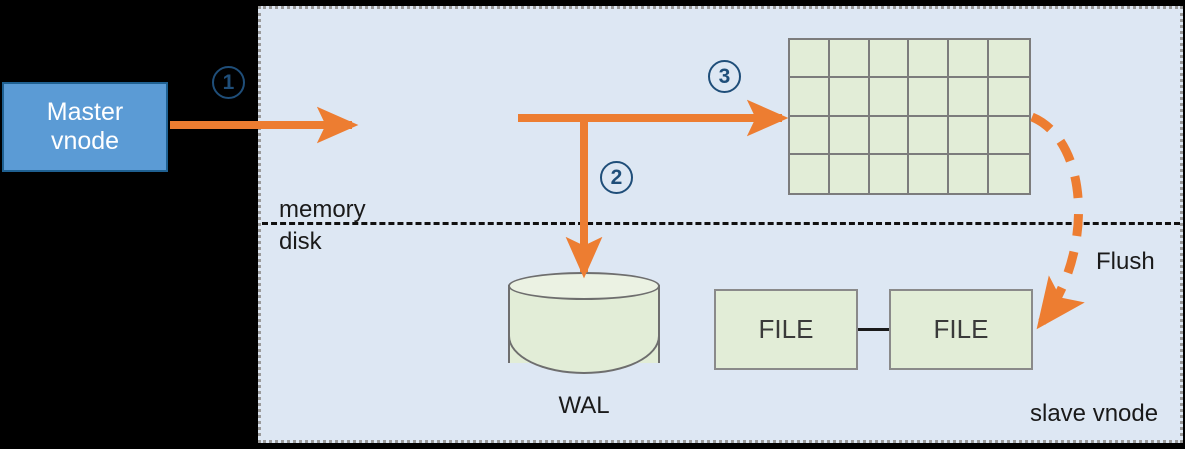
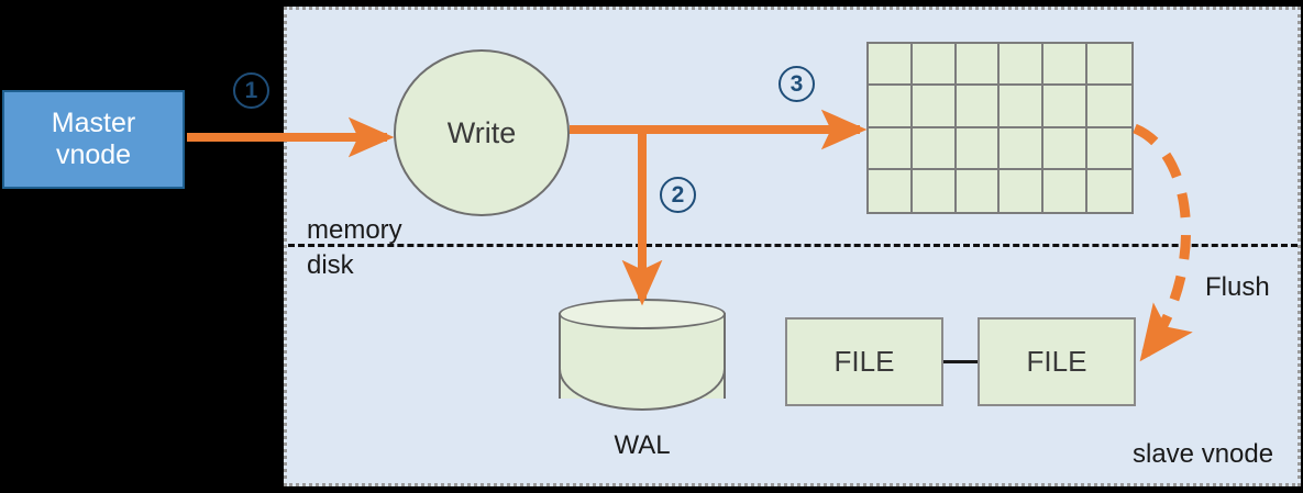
  Master
  vnode
+ Write
  memory
  disk
  WAL
  FILE
  FILE
  1
  2
  3
  Flush
  slave vnode
